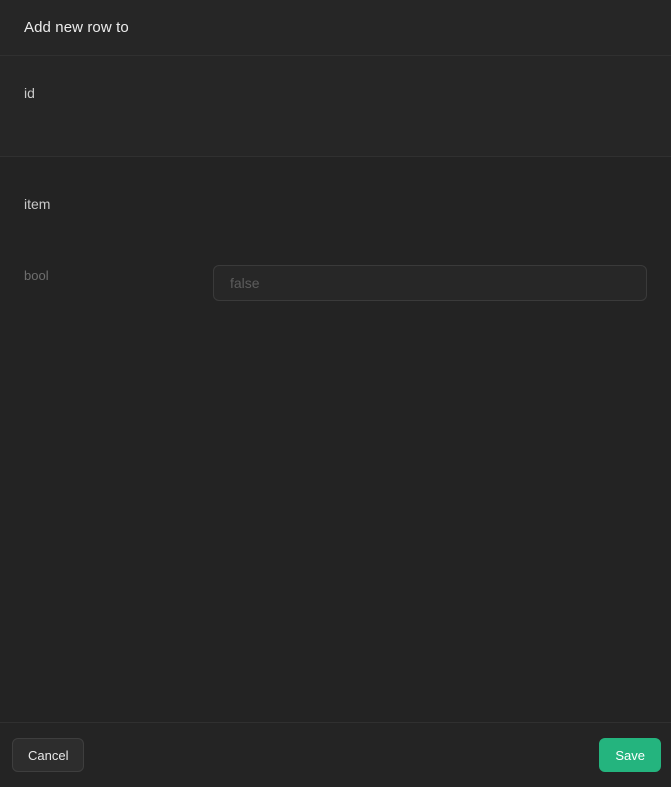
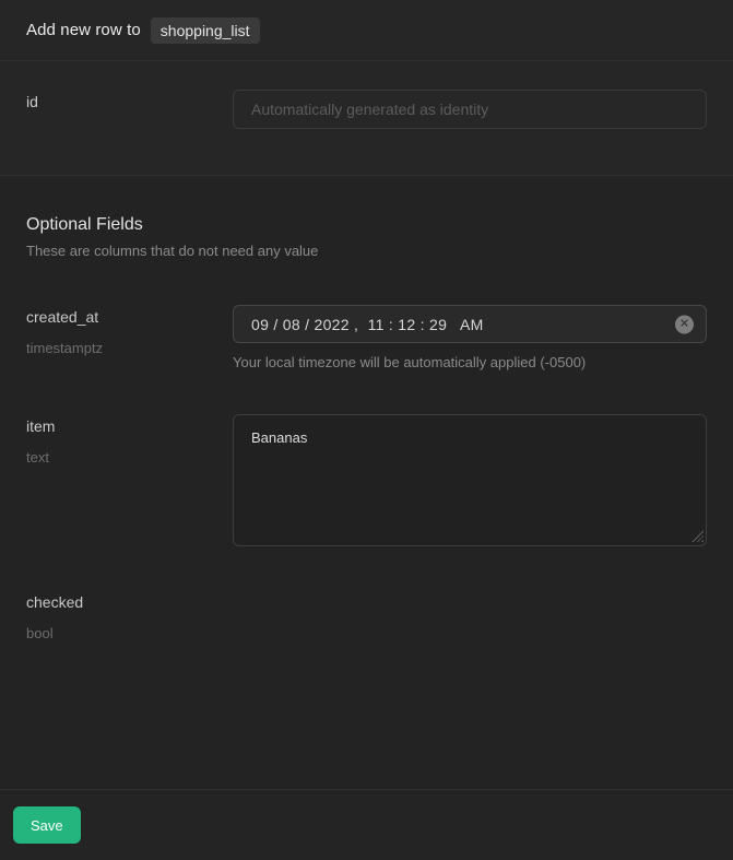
  Add new row to
+ shopping_list
  id
+ Automatically generated as identity
+ Optional Fields
+ These are columns that do not need any value
+ created_at
+ timestamptz
+ 09 / 08 / 2022 , 11 : 12 : 29 AM
+ ✕
+ Your local timezone will be automatically applied (-0500)
  item
+ text
+ Bananas
+ checked
  bool
- false
- Cancel
  Save
